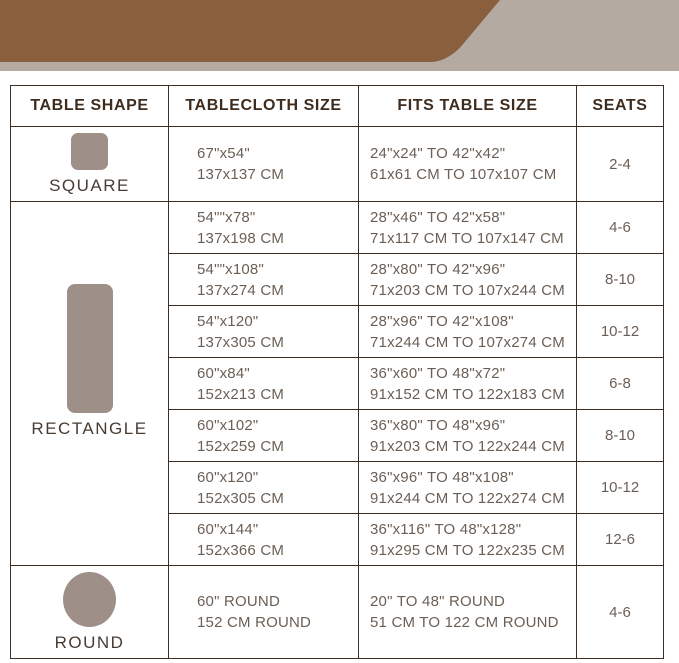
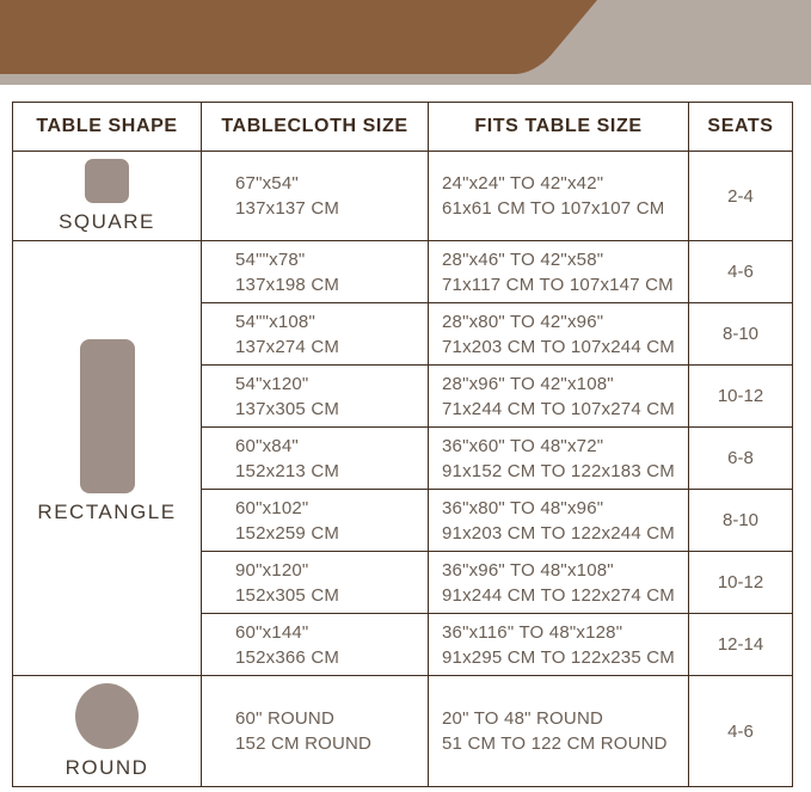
  TABLE SHAPE	TABLECLOTH SIZE	FITS TABLE SIZE	SEATS
  SQUARE	67"x54" 137x137 CM	24"x24" TO 42"x42" 61x61 CM TO 107x107 CM	2-4
  RECTANGLE	54""x78" 137x198 CM	28"x46" TO 42"x58" 71x117 CM TO 107x147 CM	4-6
  54""x108" 137x274 CM	28"x80" TO 42"x96" 71x203 CM TO 107x244 CM	8-10
  54"x120" 137x305 CM	28"x96" TO 42"x108" 71x244 CM TO 107x274 CM	10-12
  60"x84" 152x213 CM	36"x60" TO 48"x72" 91x152 CM TO 122x183 CM	6-8
  60"x102" 152x259 CM	36"x80" TO 48"x96" 91x203 CM TO 122x244 CM	8-10
- 60"x120" 152x305 CM	36"x96" TO 48"x108" 91x244 CM TO 122x274 CM	10-12
+ 90"x120" 152x305 CM	36"x96" TO 48"x108" 91x244 CM TO 122x274 CM	10-12
- 60"x144" 152x366 CM	36"x116" TO 48"x128" 91x295 CM TO 122x235 CM	12-6
+ 60"x144" 152x366 CM	36"x116" TO 48"x128" 91x295 CM TO 122x235 CM	12-14
  ROUND	60" ROUND 152 CM ROUND	20" TO 48" ROUND 51 CM TO 122 CM ROUND	4-6
